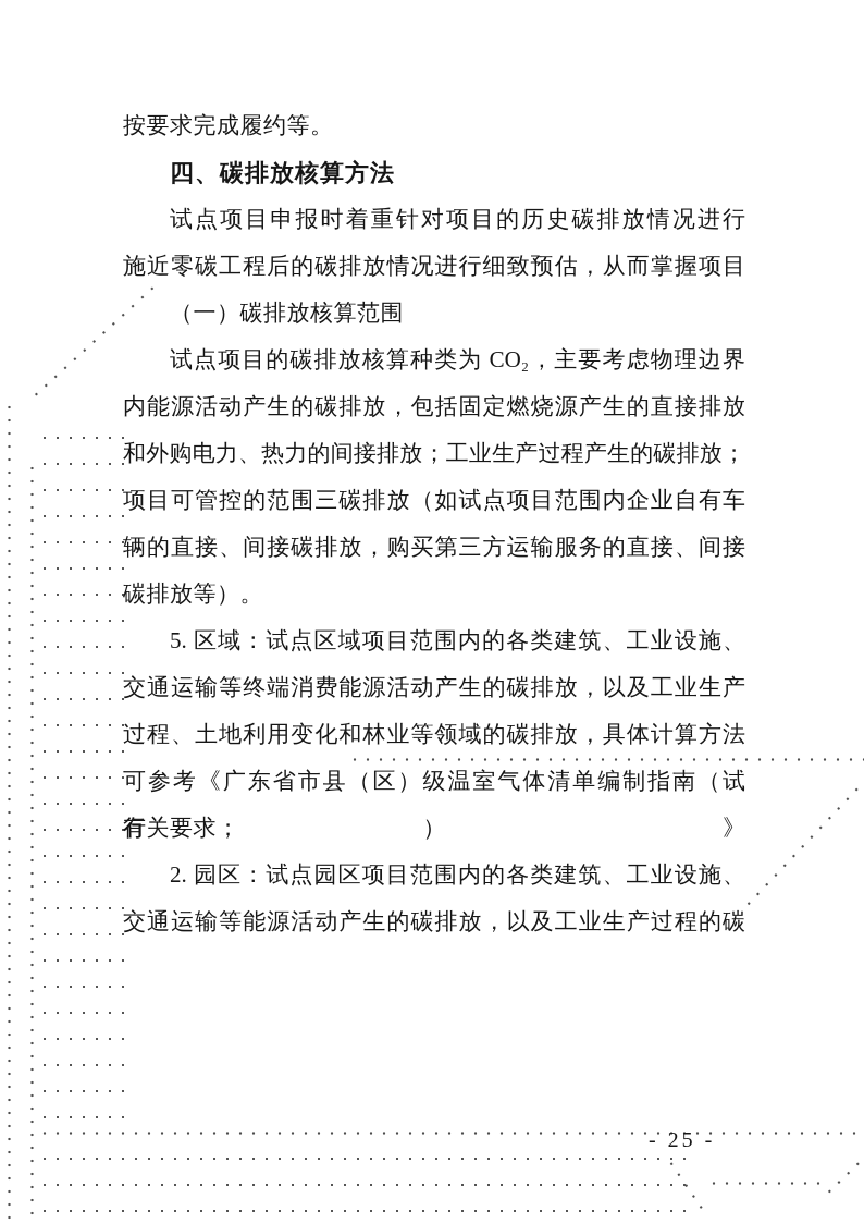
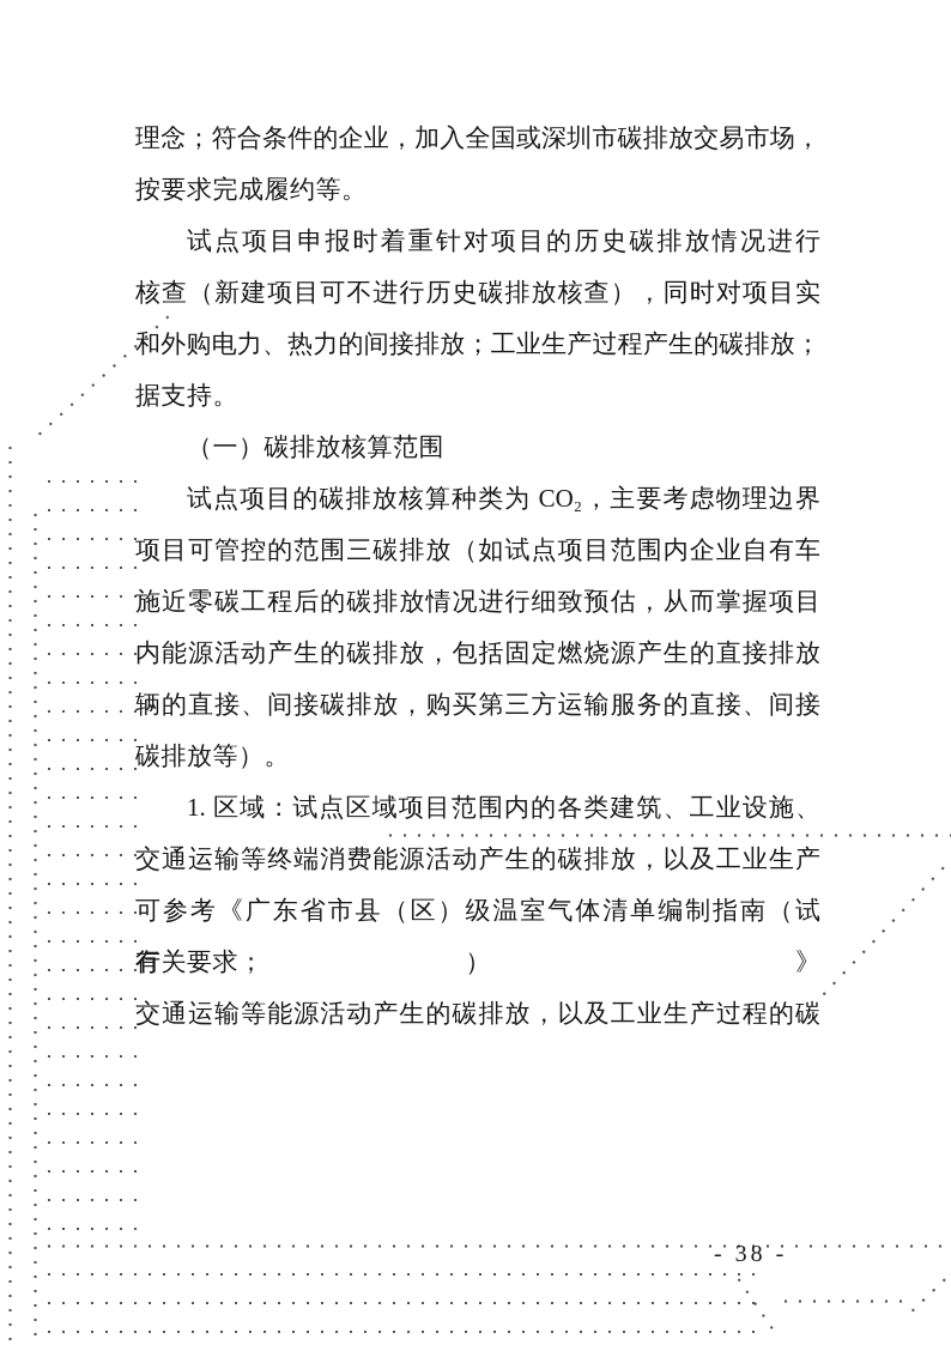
+ 理念；符合条件的企业，加入全国或深圳市碳排放交易市场，
  按要求完成履约等。
- 四、碳排放核算方法
  试点项目申报时着重针对项目的历史碳排放情况进行
+ 核查（新建项目可不进行历史碳排放核查），同时对项目实
- 施近零碳工程后的碳排放情况进行细致预估，从而掌握项目
+ 和外购电力、热力的间接排放；工业生产过程产生的碳排放；
+ 据支持。
  （一）碳排放核算范围
  试点项目的碳排放核算种类为 CO₂，主要考虑物理边界
- 内能源活动产生的碳排放，包括固定燃烧源产生的直接排放
+ 项目可管控的范围三碳排放（如试点项目范围内企业自有车
- 和外购电力、热力的间接排放；工业生产过程产生的碳排放；
+ 施近零碳工程后的碳排放情况进行细致预估，从而掌握项目
- 项目可管控的范围三碳排放（如试点项目范围内企业自有车
+ 内能源活动产生的碳排放，包括固定燃烧源产生的直接排放
  辆的直接、间接碳排放，购买第三方运输服务的直接、间接
  碳排放等）。
- 5. 区域：试点区域项目范围内的各类建筑、工业设施、
+ 1. 区域：试点区域项目范围内的各类建筑、工业设施、
  交通运输等终端消费能源活动产生的碳排放，以及工业生产
- 过程、土地利用变化和林业等领域的碳排放，具体计算方法
  可参考《广东省市县（区）级温室气体清单编制指南（试行）》
  有关要求；
- 2. 园区：试点园区项目范围内的各类建筑、工业设施、
  交通运输等能源活动产生的碳排放，以及工业生产过程的碳
- - 25 -
+ - 38 -
